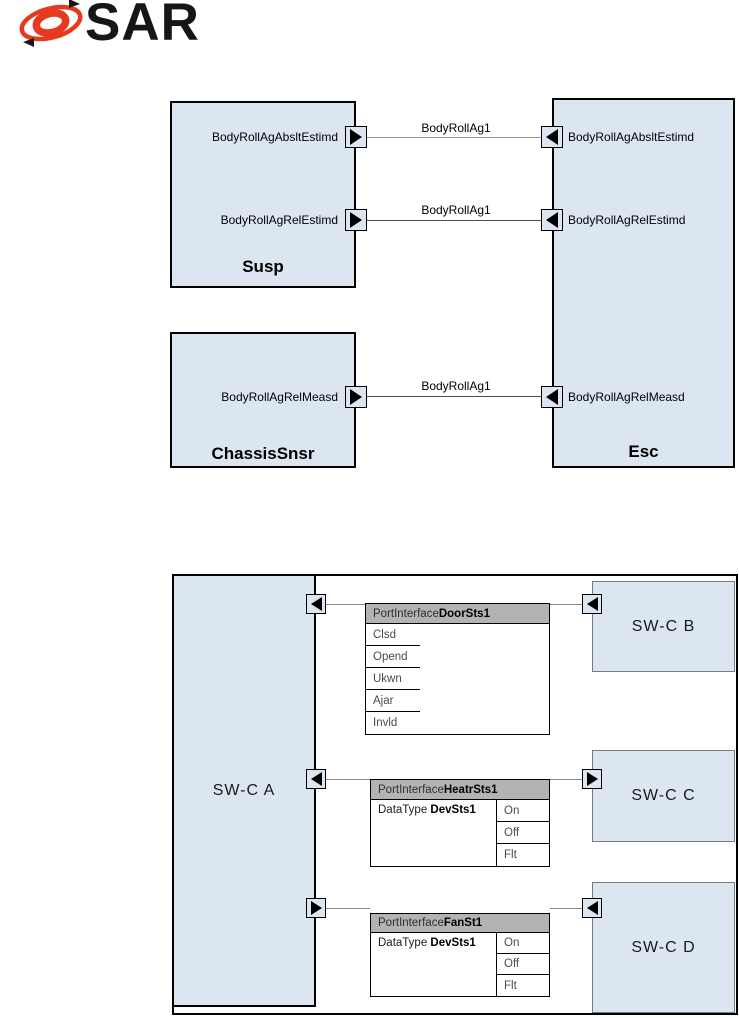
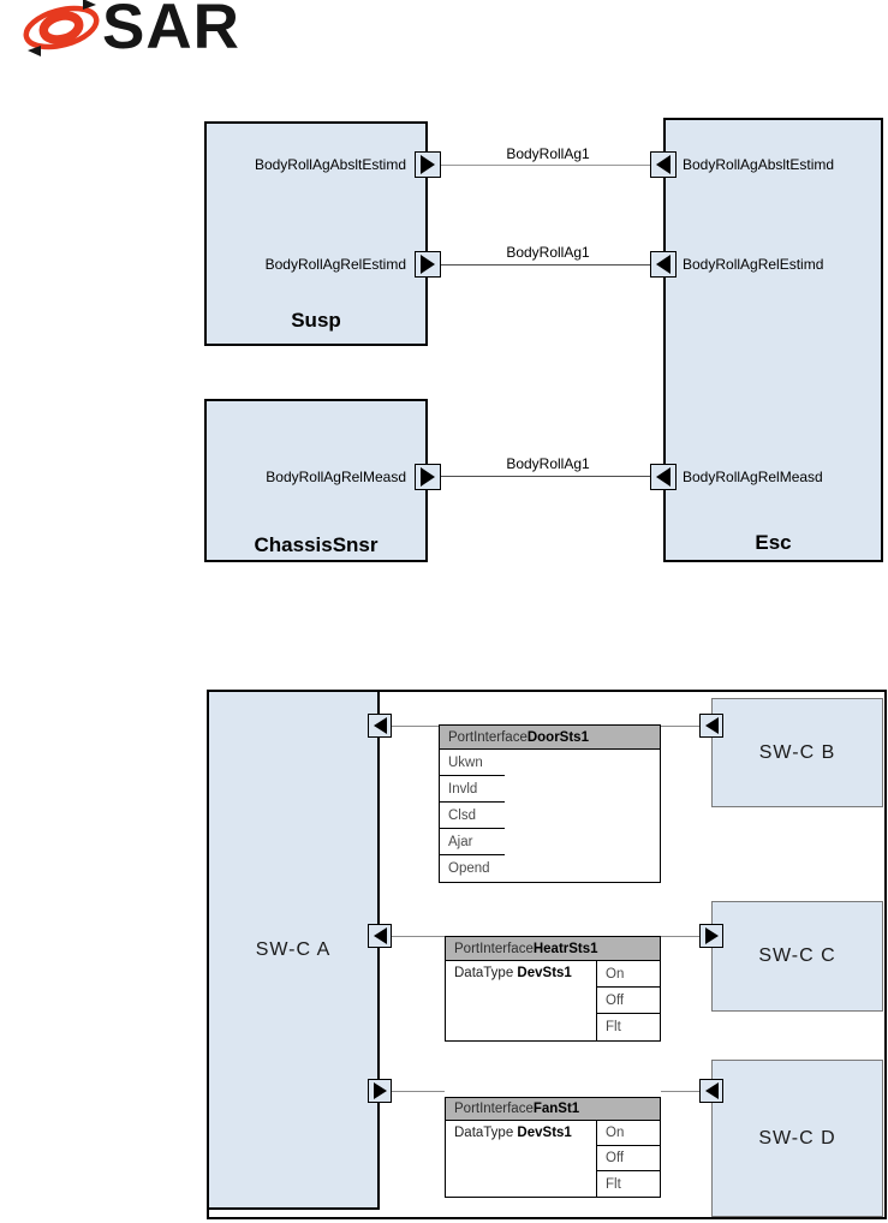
  SAR
  Susp
  ChassisSnsr
  Esc
  BodyRollAg1
  BodyRollAg1
  BodyRollAg1
  BodyRollAgAbsltEstimd
  BodyRollAgRelEstimd
  BodyRollAgRelMeasd
  BodyRollAgAbsltEstimd
  BodyRollAgRelEstimd
  BodyRollAgRelMeasd
  SW-C A
  SW-C B
  SW-C C
  SW-C D
  PortInterface
  DoorSts1
- Clsd
+ Ukwn
- Opend
+ Invld
- Ukwn
+ Clsd
  Ajar
- Invld
+ Opend
  PortInterface
  HeatrSts1
  DataType DevSts1
  On
  Off
  Flt
  PortInterface
  FanSt1
  DataType DevSts1
  On
  Off
  Flt
